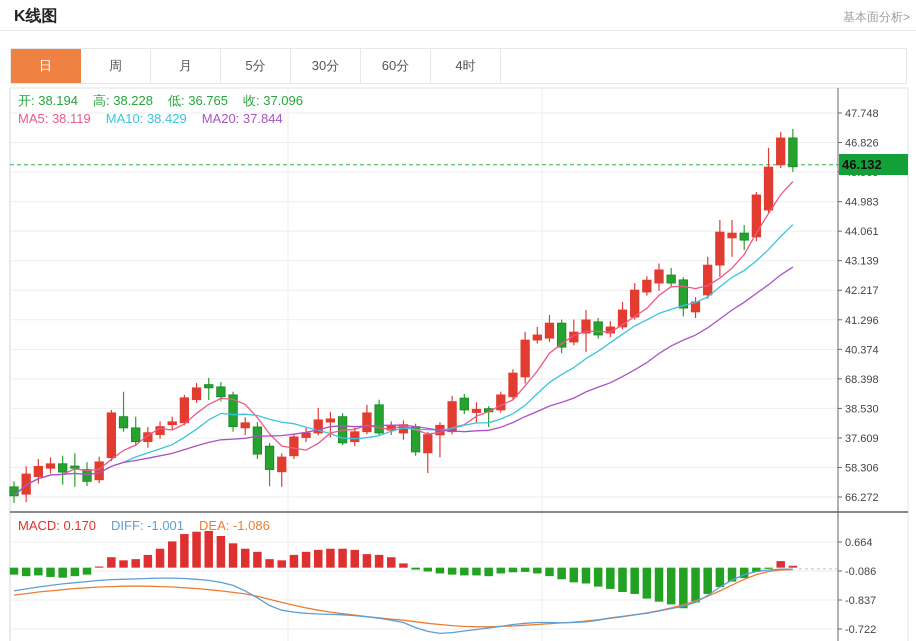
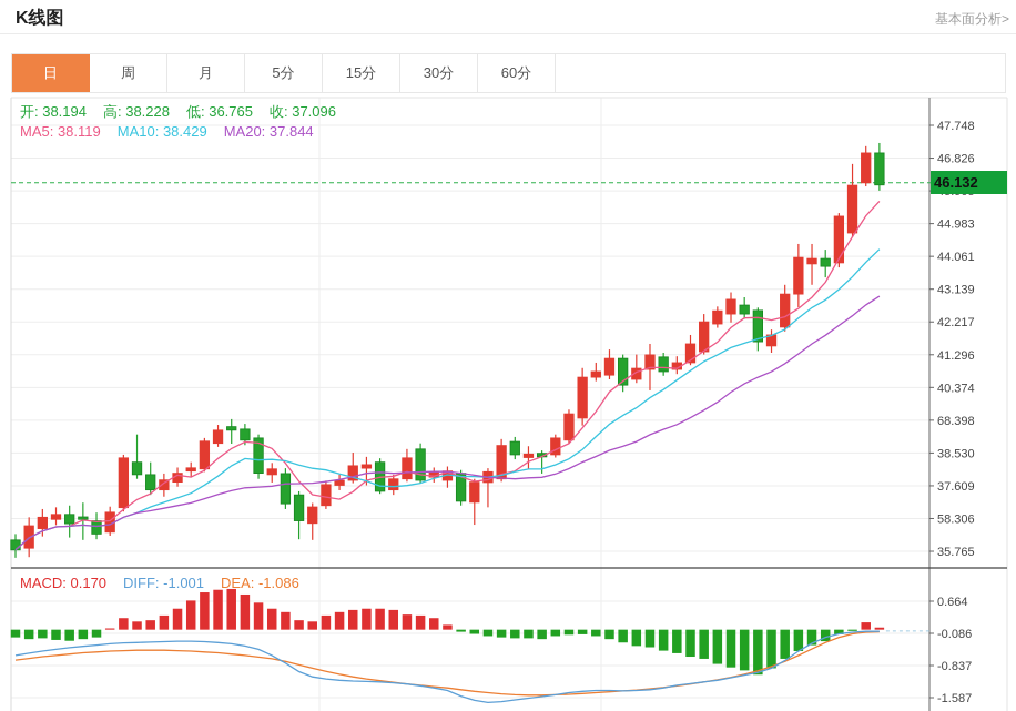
  K线图
  基本面分析>
  日
  周
  月
  5分
+ 15分
  30分
  60分
- 4时
  47.748
  46.826
  44.983
  44.061
  43.139
  42.217
  41.296
  40.374
  68.398
  38.530
  37.609
  58.306
- 66.272
+ 35.765
  0.664
  -0.086
  -0.837
- -0.722
+ -1.587
  开: 38.194 高: 38.228 低: 36.765 收: 37.096
  MA5: 38.119 MA10: 38.429 MA20: 37.844
  MACD: 0.170 DIFF: -1.001 DEA: -1.086
  46.132
